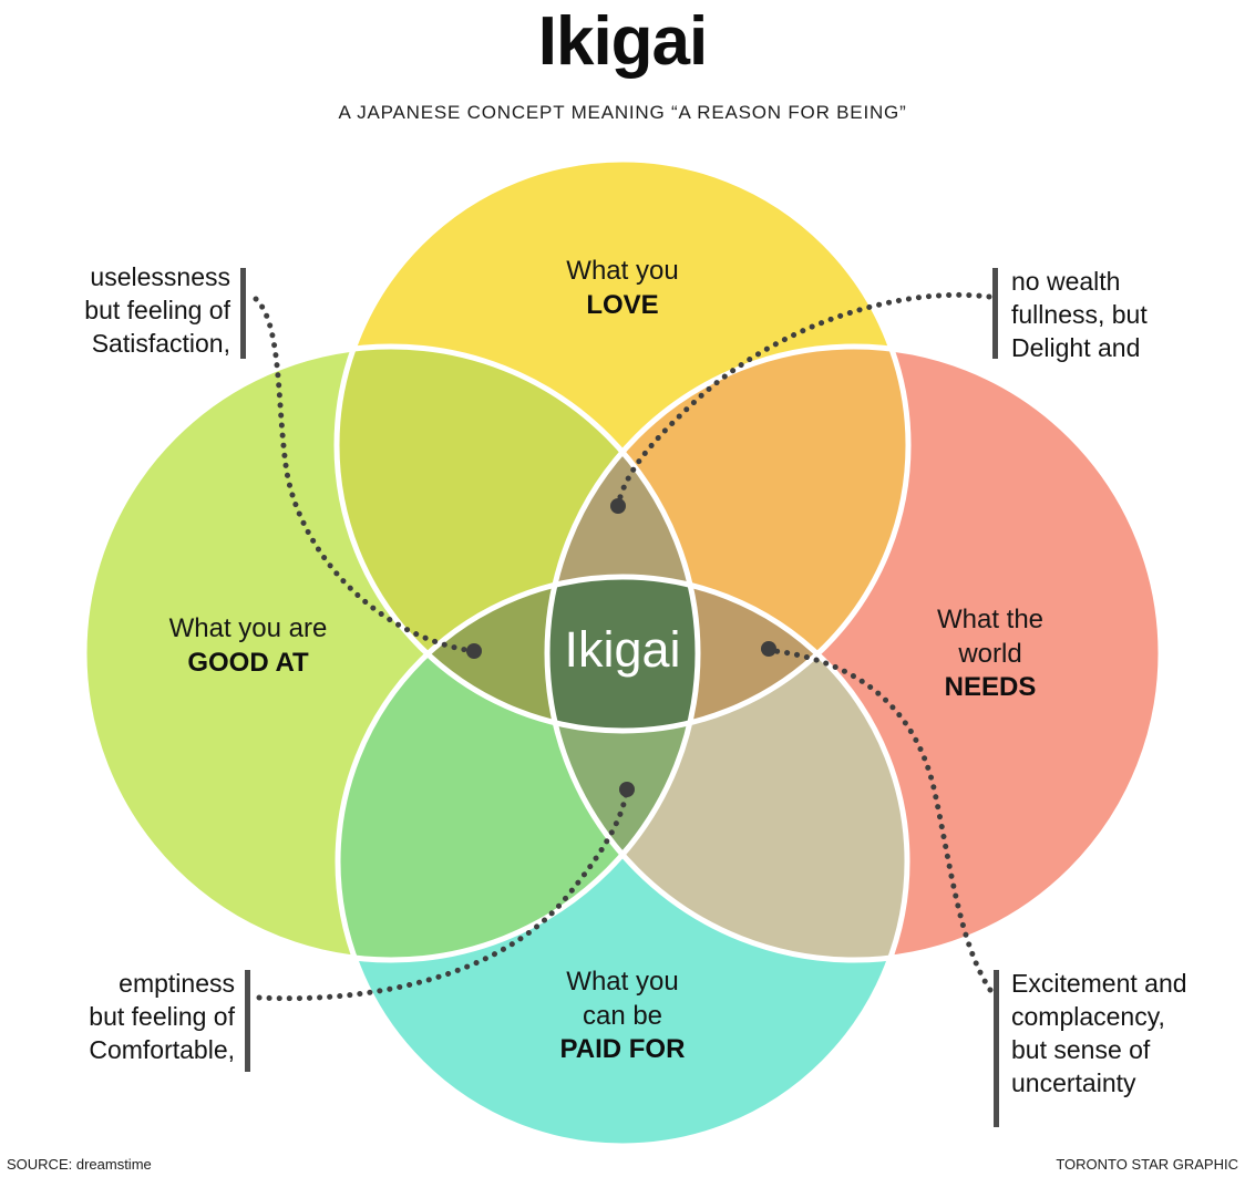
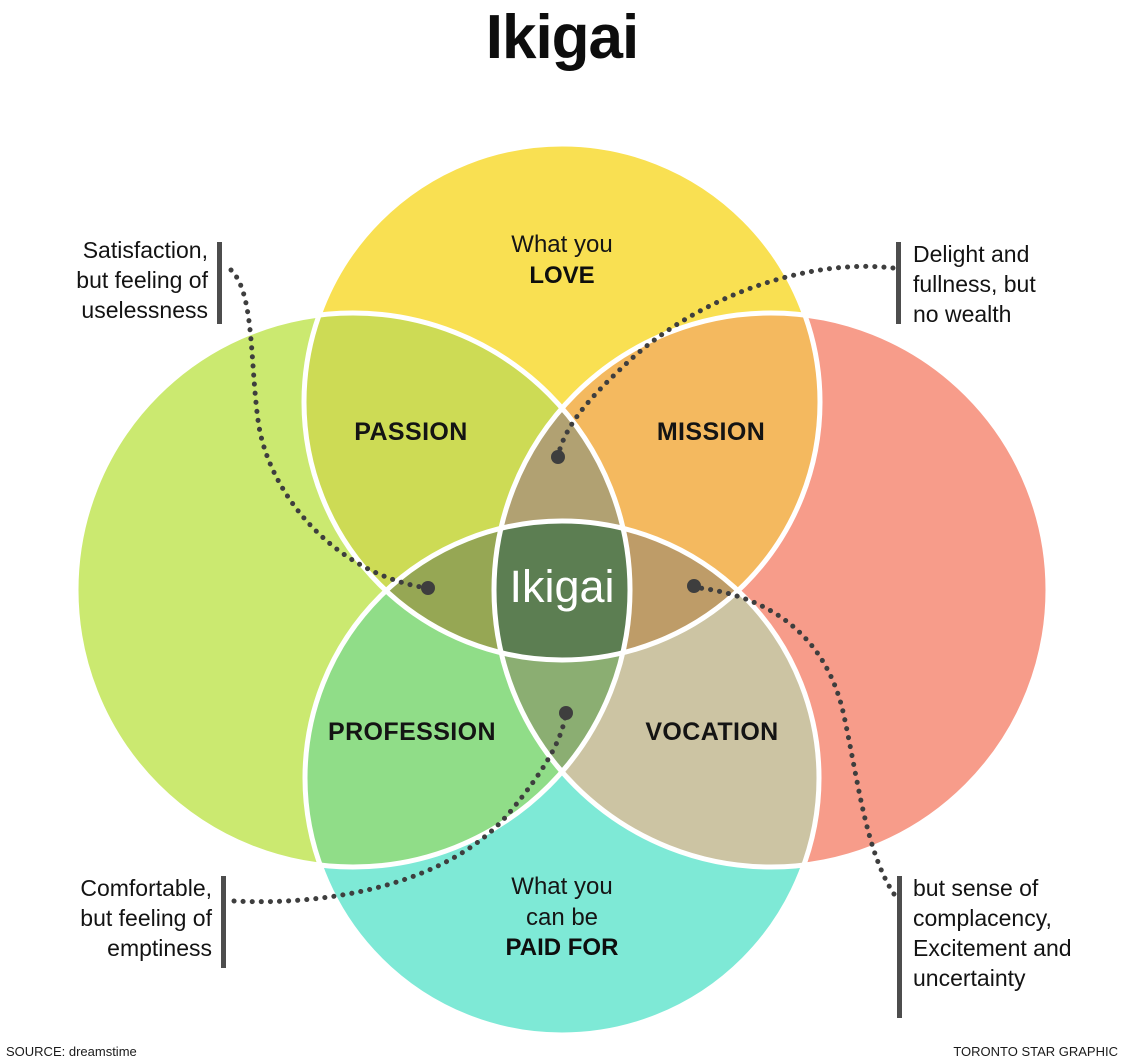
  Ikigai
- A JAPANESE CONCEPT MEANING “A REASON FOR BEING”
  What you
  LOVE
- What you are
- GOOD AT
- What the
- world
- NEEDS
  What you
  can be
  PAID FOR
+ PASSION
+ MISSION
+ PROFESSION
+ VOCATION
  Ikigai
- uselessness
+ Satisfaction,
  but feeling of
- Satisfaction,
+ uselessness
- no wealth
+ Delight and
  fullness, but
- Delight and
+ no wealth
- emptiness
+ Comfortable,
  but feeling of
- Comfortable,
+ emptiness
- Excitement and
+ but sense of
  complacency,
- but sense of
+ Excitement and
  uncertainty
  SOURCE: dreamstime
  TORONTO STAR GRAPHIC
